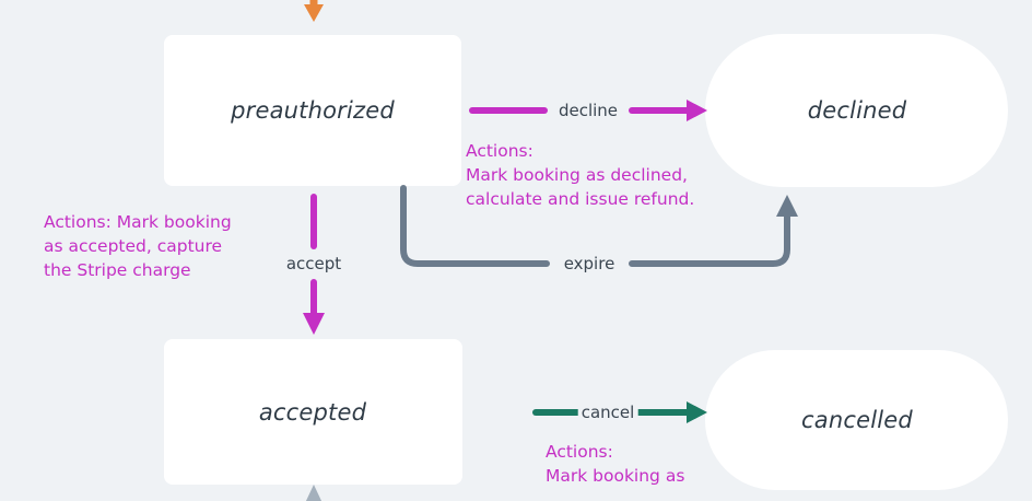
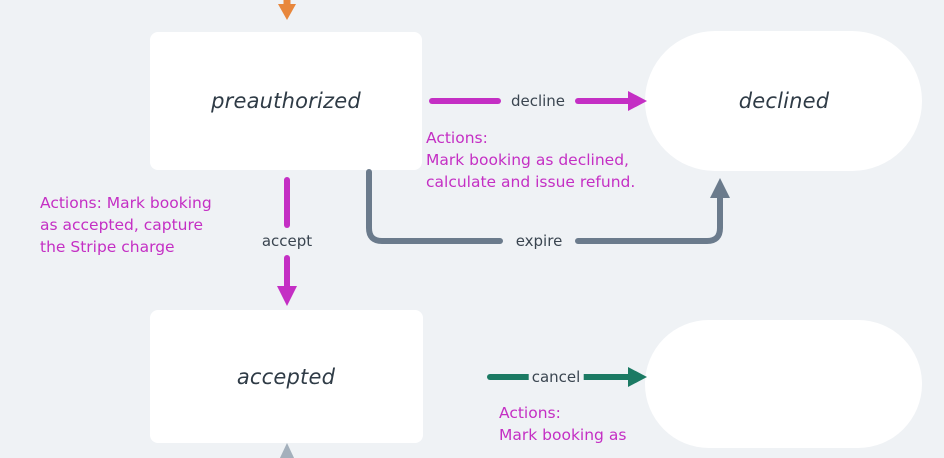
  preauthorized
  declined
  accepted
- cancelled
  decline
  accept
  expire
  cancel
  Actions: Mark booking
  as accepted, capture
  the Stripe charge
  Actions:
  Mark booking as declined,
  calculate and issue refund.
  Actions:
  Mark booking as
